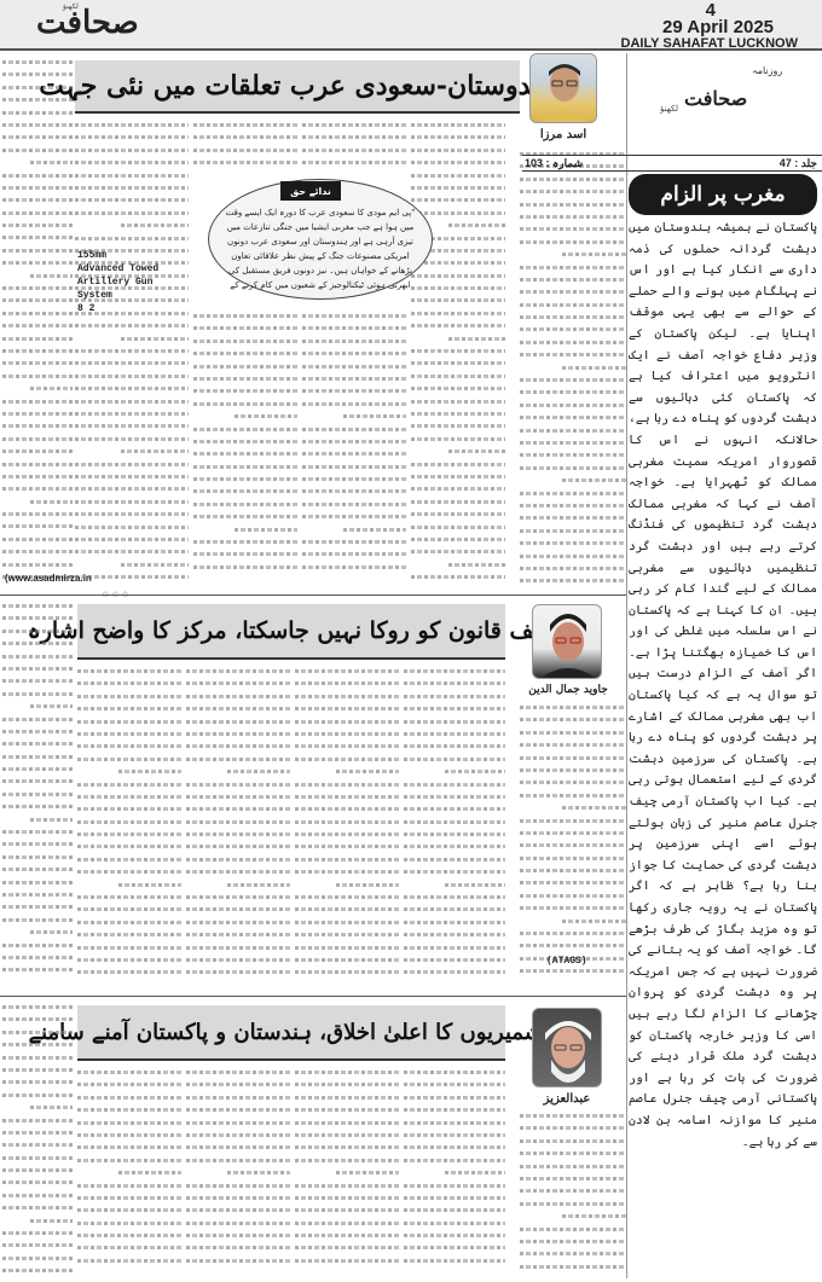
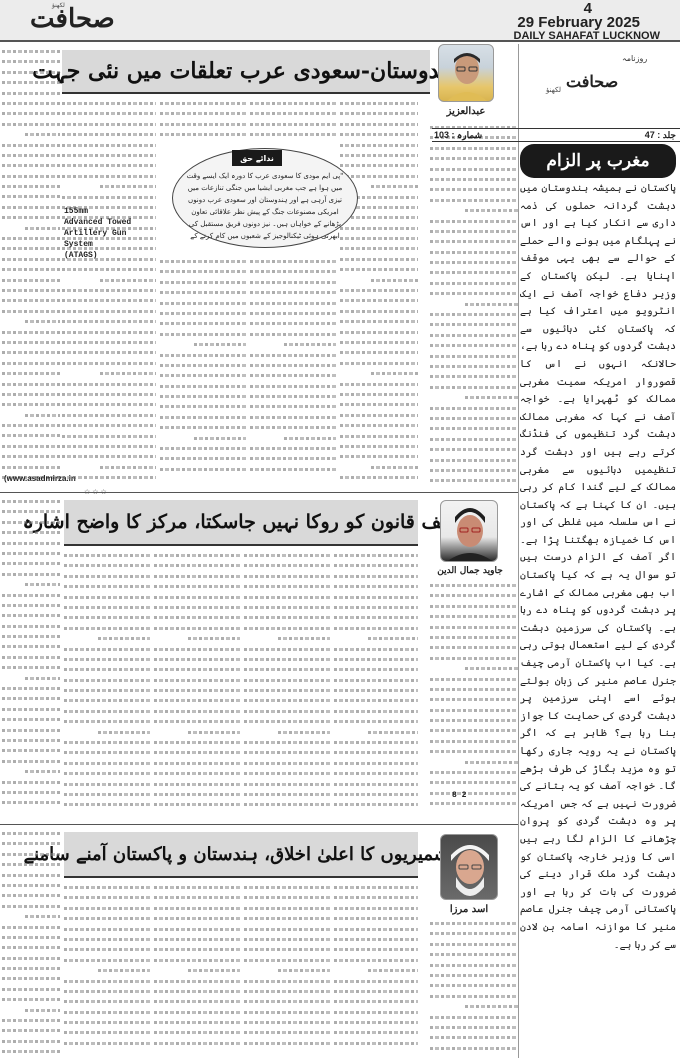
  صحافت
  4
- 29 April 2025
+ 29 February 2025
  DAILY SAHAFAT LUCKNOW
  دوستان-سعودی عرب تعلقات میں نئی جہت
  (www.asadmirza.in
  155mm
  Advanced Towed
  Artillery Gun System
- 8 2
+ (ATAGS)
  ندائے حق
  "پی ایم مودی کا سعودی عرب کا دورہ ایک ایسے وقت میں ہوا ہے جب مغربی ایشیا میں جنگی تنازعات میں تیزی آرہی ہے اور ہندوستان اور سعودی عرب دونوں امریکی مصنوعات جنگ کے پیش نظر علاقائی تعاون بڑھانے کے خواہاں ہیں۔ نیز دونوں فریق مستقبل کی ابھرتی ہوئی ٹیکنالوجیز کے شعبوں میں کام کرنے کے
- اسد مرزا
+ عبدالعزیز
  ف قانون کو روکا نہیں جاسکتا، مرکز کا واضح اشارہ
  جاوید جمال الدین
- (ATAGS)
+ 8 2
  میریوں کا اعلیٰ اخلاق، ہندستان و پاکستان آمنے سامنے
- عبدالعزیز
+ اسد مرزا
  روزنامہ
  صحافت
  لکھنؤ
  شمارہ : 103
  جلد : 47
  مغرب پر الزام
  پاکستان نے ہمیشہ ہندوستان میں دہشت گردانہ حملوں کی ذمہ داری سے انکار کیا ہے اور اس نے پہلگام میں ہونے والے حملے کے حوالے سے بھی یہی موقف اپنای ہے۔ لیکن پاکستان کے وزیر دفاع خواجہ آصف نے ایک انٹرویو میں اعتراف کیا ہے کہ پاکستان کئی دہائیوں سے دہشت گردوں کو پناہ دے رہ ہے، حالانکہ انہوں نے اس کا قصوروار امریکہ سمیت مغربی ممالک کو ٹھہرای ہے۔ خواجہ آصف نے کہا کہ مغربی ممالک دہشت گرد تنظیموں کی فنڈنگ کرتے رہے ہیں اور دہشت گرد تنظیمیں دہائیوں سے مغربی ممالک کے لیے گندا کام کر رہی ہیں۔ ان کا کہنا ہے کہ پکستان نے اس سلسلہ میں غلطی کی اور اس کا خمیازہ بھگتنا پڑا ہے۔ اگر آصف کے الزام درست ہیں تو سوال یہ ہے کہ کیا پکستان اب بھی مغربی ممالک کے اشارے پر دہشت گردوں کو پناہ دے رہ ہے۔ پاکستان کی سرزمین دہشت گردی کے لیے استعمال ہوتی رہی ہے۔ کیا اب پاکستان آرمی چیف جنرل عاصم منیر کی زبان بولتے ہوئے اسے اپنی سرزمین پر دہشت گردی کی حمایت کا جواز بنا رہ ہے؟ ظاہر ہے کہ اگر پاکستان نے یہ رویہ جاری رکھا تو وہ مزید بگاڑ کی طرف بڑھے گا۔ خواجہ آصف کو یہ بتانے کی ضرورت نہیں ہے کہ جس امریکہ پر وہ دہشت گردی کو پروان چڑھانے کا الزام لگا رہے ہیں اسی کا وزیر خارجہ پاکستان کو دہشت گرد ملک قرار دینے کی ضرورت کی بات کر رہ ہے اور پاکستانی آرمی چیف جنرل عاصم منیر کا موازنہ اسامہ بن لدن سے کر رہ ہے۔
